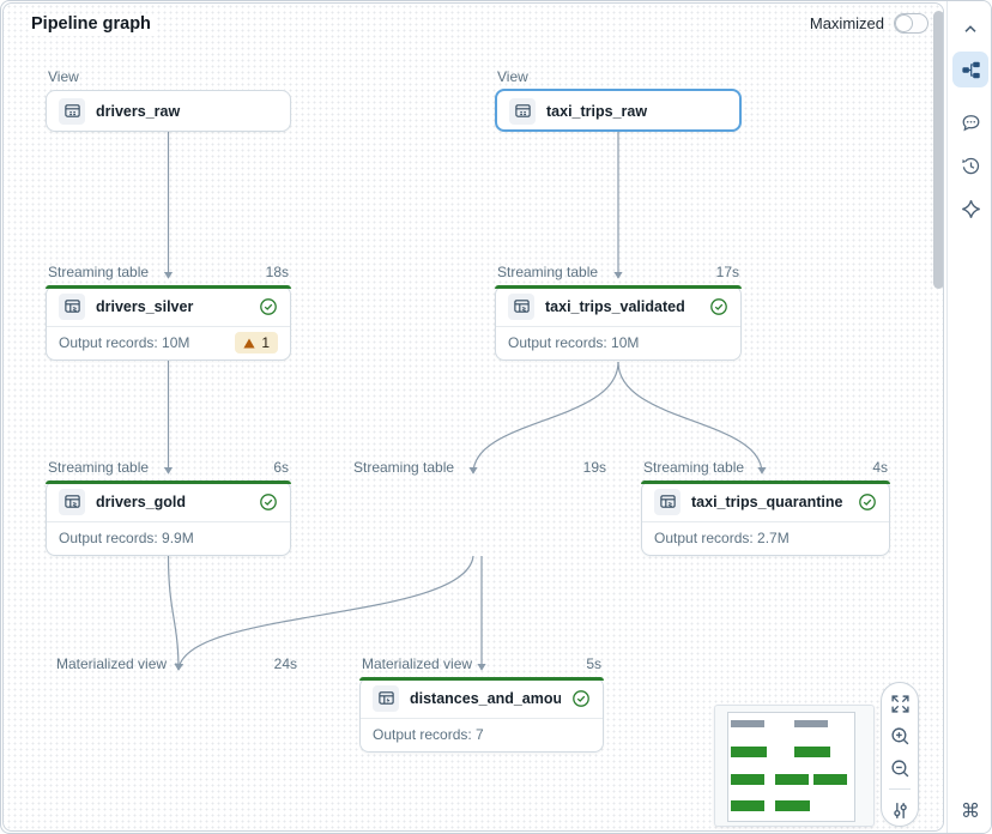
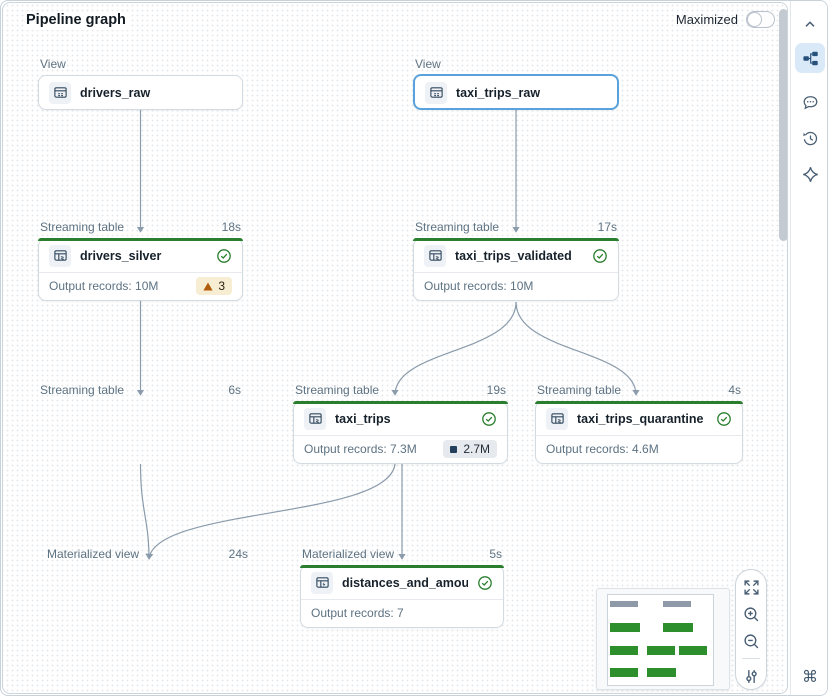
  Pipeline graph
  Maximized
  View
  drivers_raw
  View
  taxi_trips_raw
  Streaming table
  18s
  drivers_silver
  Output records: 10M
- 1
+ 3
  Streaming table
  17s
  taxi_trips_validated
  Output records: 10M
  Streaming table
  6s
- drivers_gold
- Output records: 9.9M
  Streaming table
  19s
+ taxi_trips
+ Output records: 7.3M
+ 2.7M
  Streaming table
  4s
  taxi_trips_quarantine
- Output records: 2.7M
+ Output records: 4.6M
  Materialized view
  24s
  Materialized view
  5s
  Output records: 7
  ⌘
